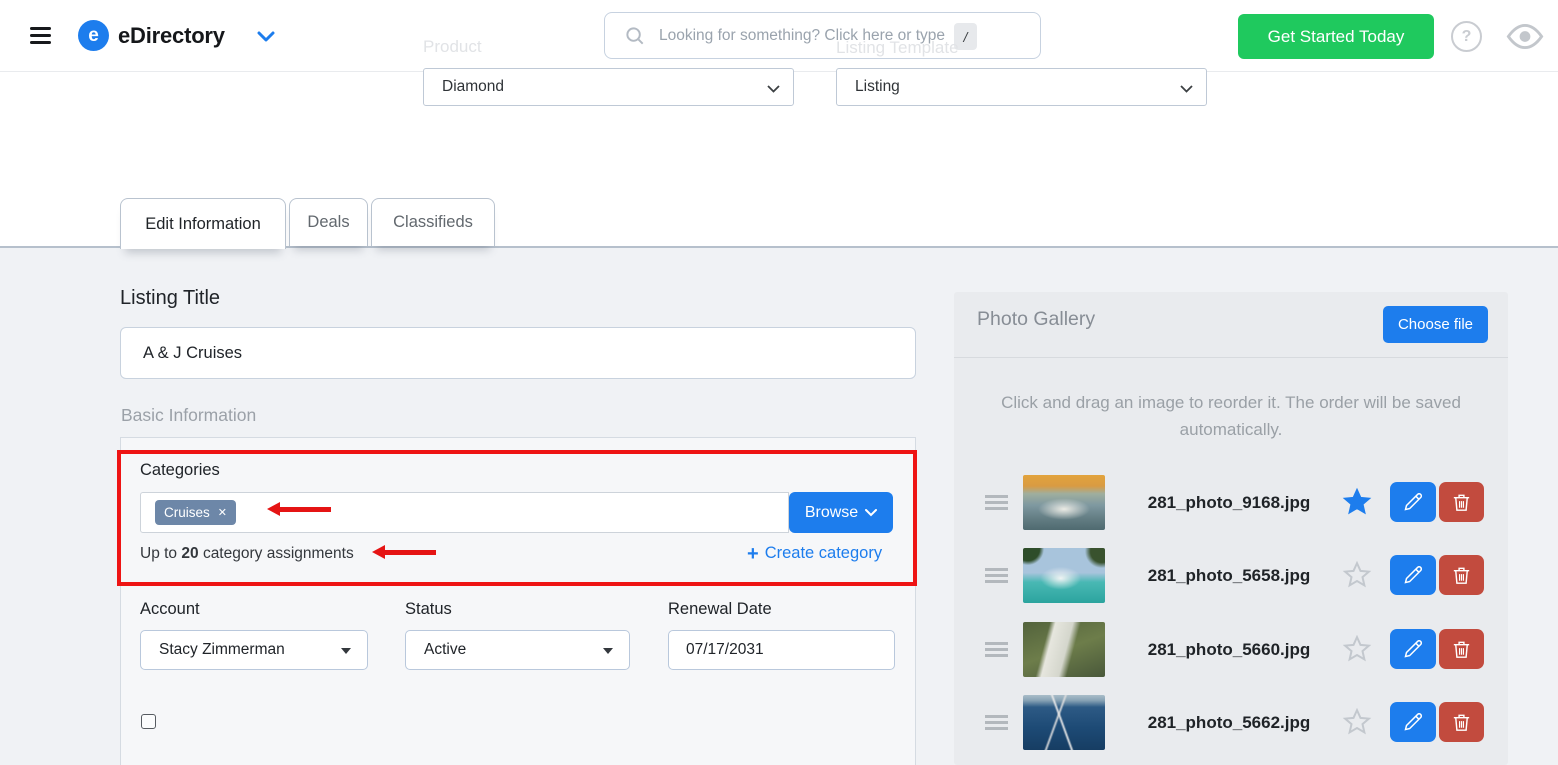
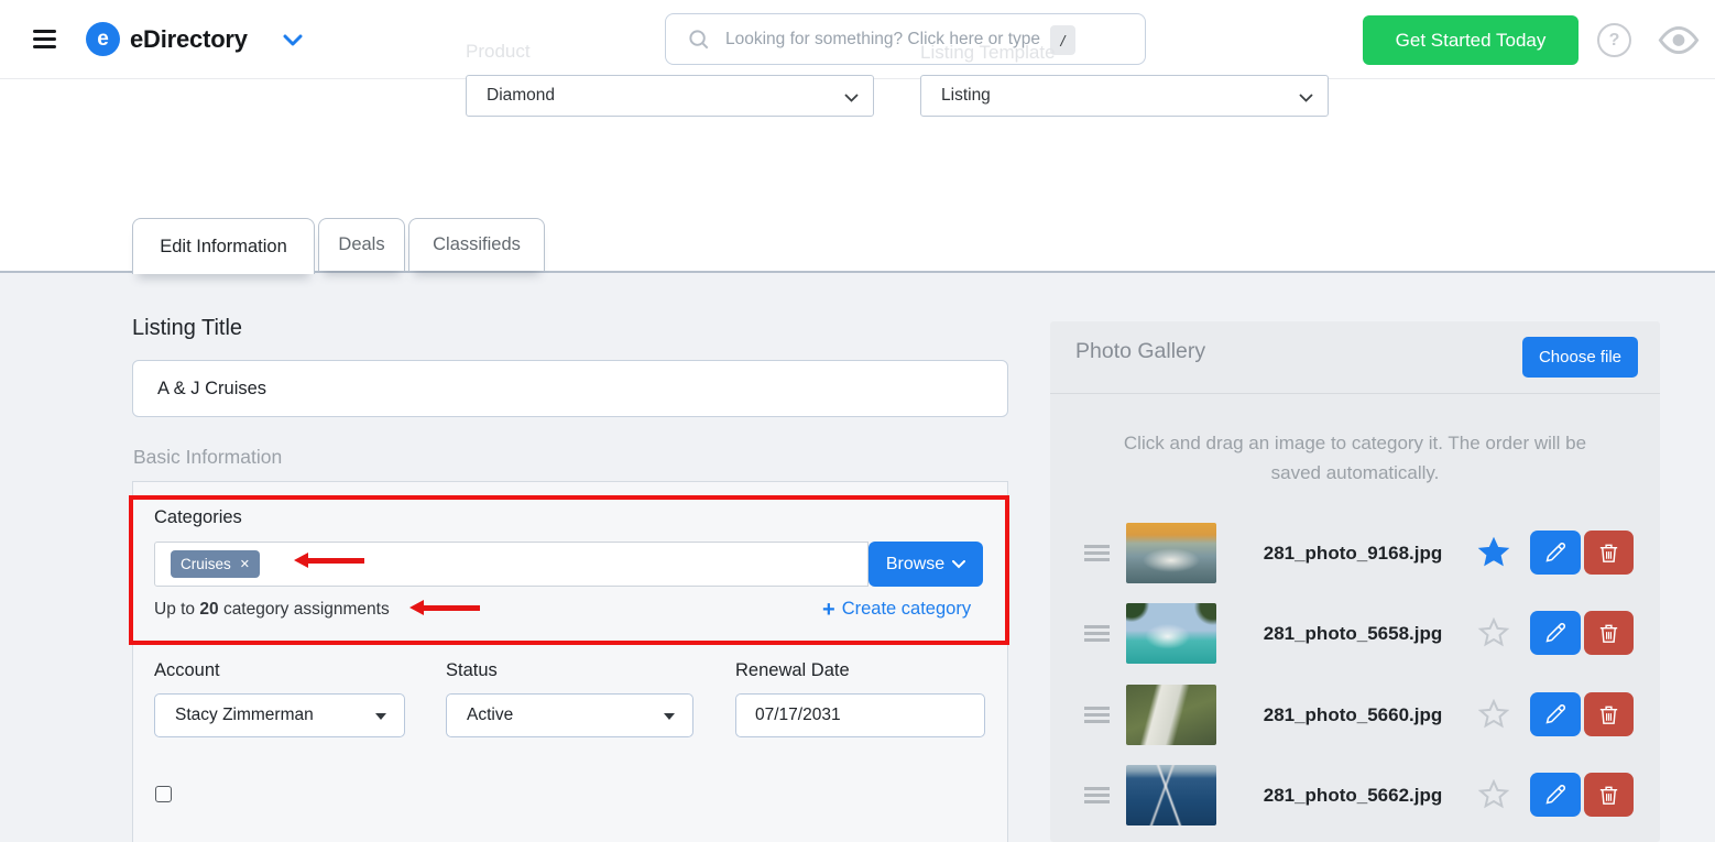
  Product
  Listing Template
  Diamond
  Listing
  e
  eDirectory
  Looking for something? Click here or type
  /
  Get Started Today
  ?
  Edit Information
  Deals
  Classifieds
  Listing Title
  A & J Cruises
  Basic Information
  Categories
  Cruises
  ✕
  Browse
  Up to 20 category assignments
  +
  Create category
  Account
  Status
  Renewal Date
  Stacy Zimmerman
  Active
  07/17/2031
  Photo Gallery
  Choose file
- Click and drag an image to reorder it. The order will be saved automatically.
+ Click and drag an image to category it. The order will be saved automatically.
  281_photo_9168.jpg
  281_photo_5658.jpg
  281_photo_5660.jpg
  281_photo_5662.jpg
